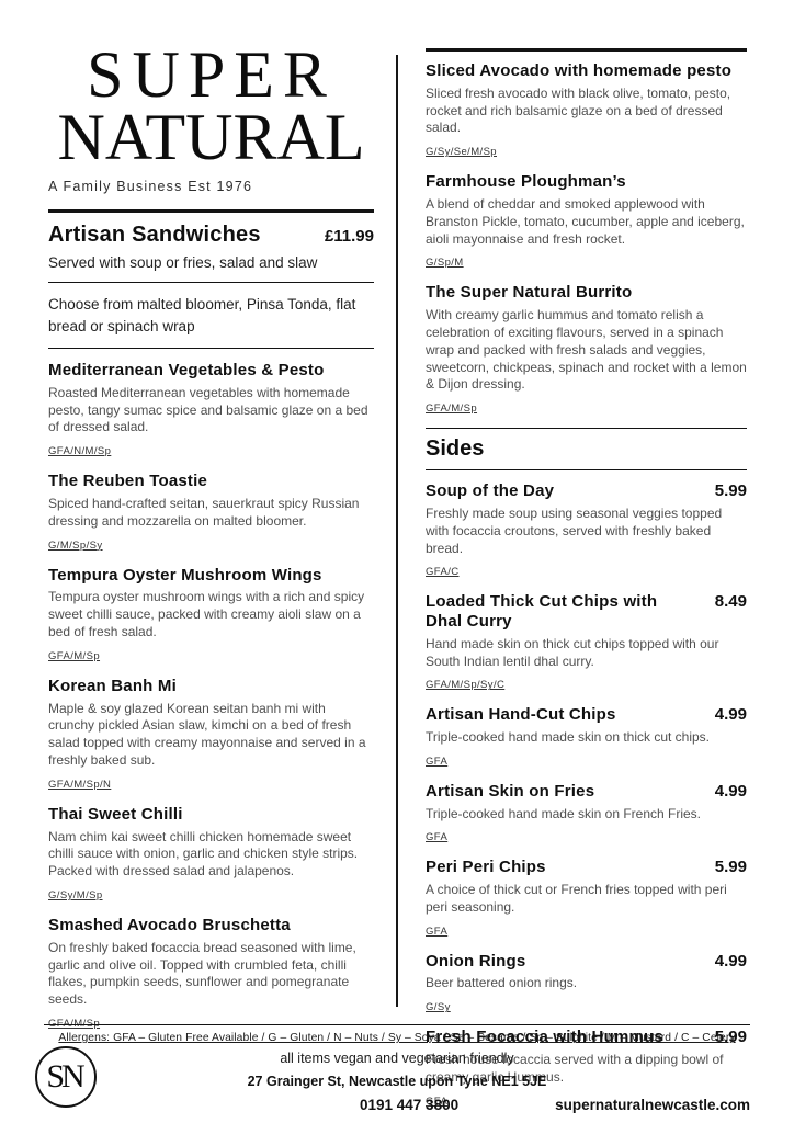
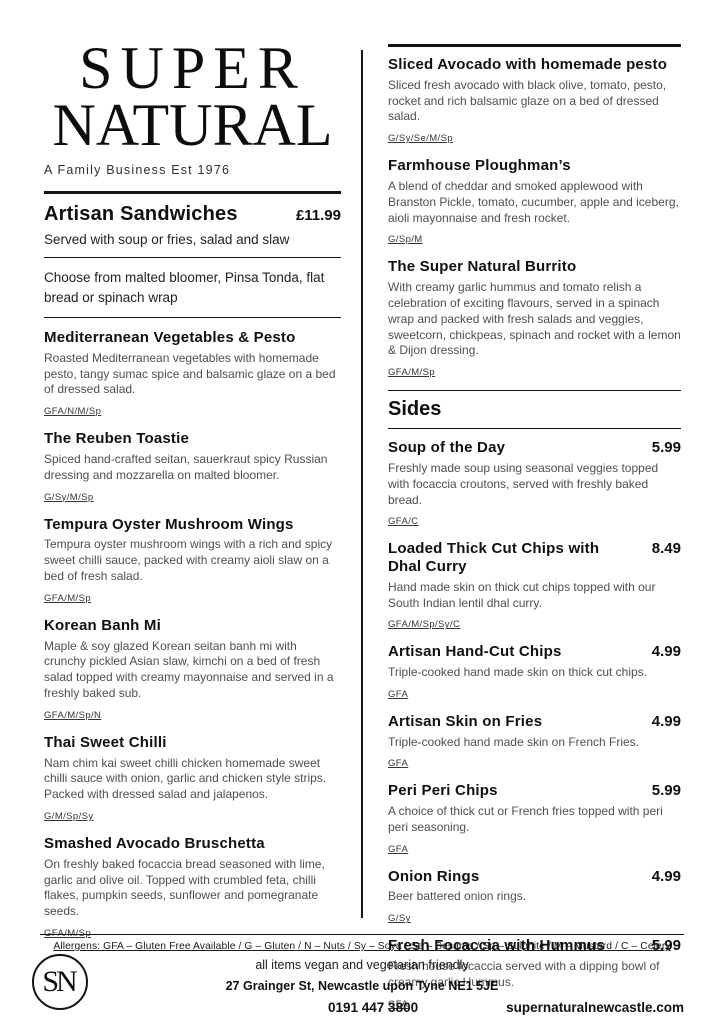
  SUPER
  NATURAL
  A Family Business Est 1976
  Artisan Sandwiches
  £11.99
  Served with soup or fries, salad and slaw
  Choose from malted bloomer, Pinsa Tonda, flat bread or spinach wrap
  Mediterranean Vegetables & Pesto
  Roasted Mediterranean vegetables with homemade pesto, tangy sumac spice and balsamic glaze on a bed of dressed salad.
  GFA/N/M/Sp
  The Reuben Toastie
  Spiced hand-crafted seitan, sauerkraut spicy Russian dressing and mozzarella on malted bloomer.
- G/M/Sp/Sy
+ G/Sy/M/Sp
  Tempura Oyster Mushroom Wings
  Tempura oyster mushroom wings with a rich and spicy sweet chilli sauce, packed with creamy aioli slaw on a bed of fresh salad.
  GFA/M/Sp
  Korean Banh Mi
  Maple & soy glazed Korean seitan banh mi with crunchy pickled Asian slaw, kimchi on a bed of fresh salad topped with creamy mayonnaise and served in a freshly baked sub.
  GFA/M/Sp/N
  Thai Sweet Chilli
  Nam chim kai sweet chilli chicken homemade sweet chilli sauce with onion, garlic and chicken style strips. Packed with dressed salad and jalapenos.
- G/Sy/M/Sp
+ G/M/Sp/Sy
  Smashed Avocado Bruschetta
  On freshly baked focaccia bread seasoned with lime, garlic and olive oil. Topped with crumbled feta, chilli flakes, pumpkin seeds, sunflower and pomegranate seeds.
  GFA/M/Sp
  Sliced Avocado with homemade pesto
  Sliced fresh avocado with black olive, tomato, pesto, rocket and rich balsamic glaze on a bed of dressed salad.
  G/Sy/Se/M/Sp
  Farmhouse Ploughman’s
  A blend of cheddar and smoked applewood with Branston Pickle, tomato, cucumber, apple and iceberg, aioli mayonnaise and fresh rocket.
  G/Sp/M
  The Super Natural Burrito
  With creamy garlic hummus and tomato relish a celebration of exciting flavours, served in a spinach wrap and packed with fresh salads and veggies, sweetcorn, chickpeas, spinach and rocket with a lemon & Dijon dressing.
  GFA/M/Sp
  Sides
  Soup of the Day
  5.99
  Freshly made soup using seasonal veggies topped with focaccia croutons, served with freshly baked bread.
  GFA/C
  Loaded Thick Cut Chips with Dhal Curry
  8.49
  Hand made skin on thick cut chips topped with our South Indian lentil dhal curry.
  GFA/M/Sp/Sy/C
  Artisan Hand-Cut Chips
  4.99
  Triple-cooked hand made skin on thick cut chips.
  GFA
  Artisan Skin on Fries
  4.99
  Triple-cooked hand made skin on French Fries.
  GFA
  Peri Peri Chips
  5.99
  A choice of thick cut or French fries topped with peri peri seasoning.
  GFA
  Onion Rings
  4.99
  Beer battered onion rings.
  G/Sy
  Fresh Focaccia with Hummus
  5.99
  Fresh house focaccia served with a dipping bowl of creamy garlic Hummus.
  GFA
  Allergens: GFA – Gluten Free Available / G – Gluten / N – Nuts / Sy – Soya / Se – Sesame / Sp – Sulphite / M – Mustard / C – Celery
  all items vegan and vegetarian friendly
  27 Grainger St, Newcastle upon Tyne NE1 5JE
  0191 447 3800
  supernaturalnewcastle.com
  SN
